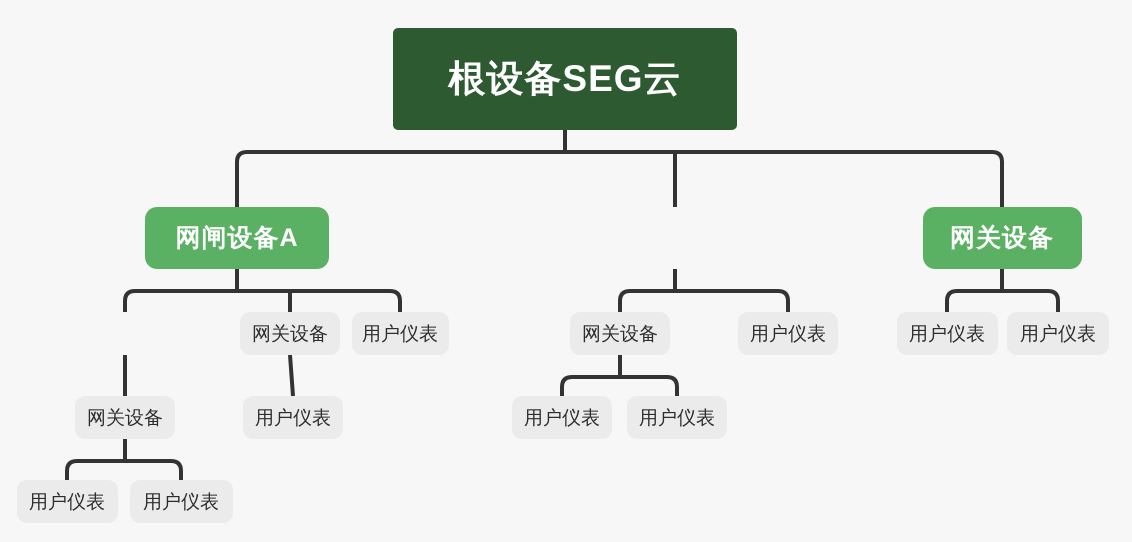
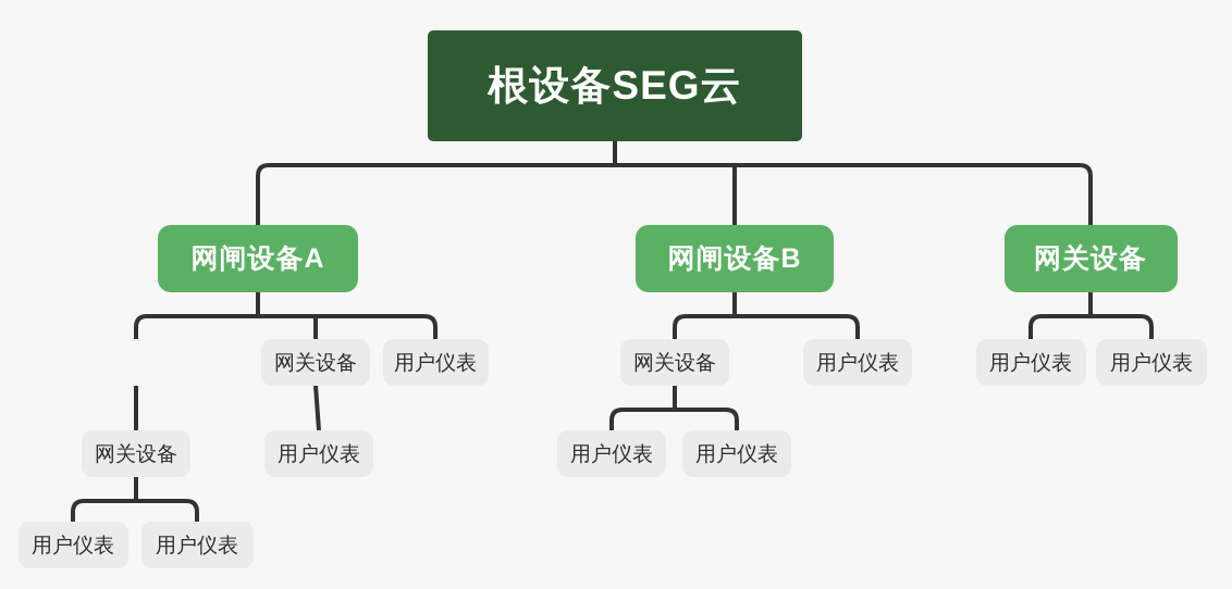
  根设备SEG云
  网闸设备A
+ 网闸设备B
  网关设备
  网关设备
  用户仪表
  网关设备
  用户仪表
  用户仪表
  用户仪表
  网关设备
  用户仪表
  用户仪表
  用户仪表
  用户仪表
  用户仪表
